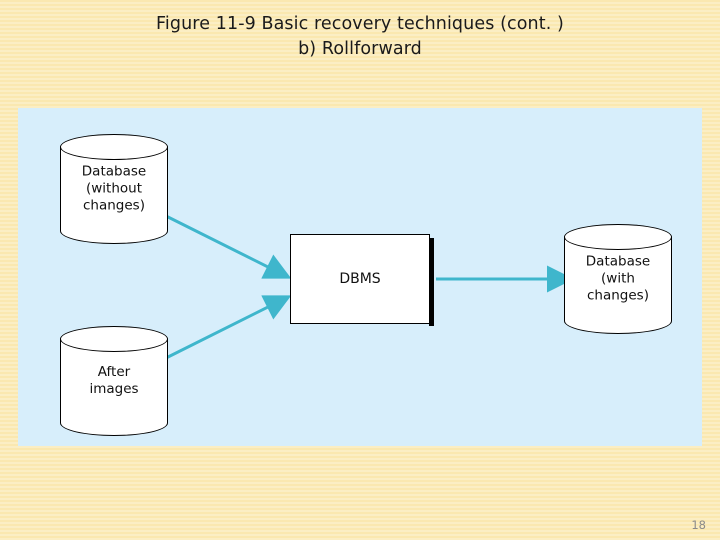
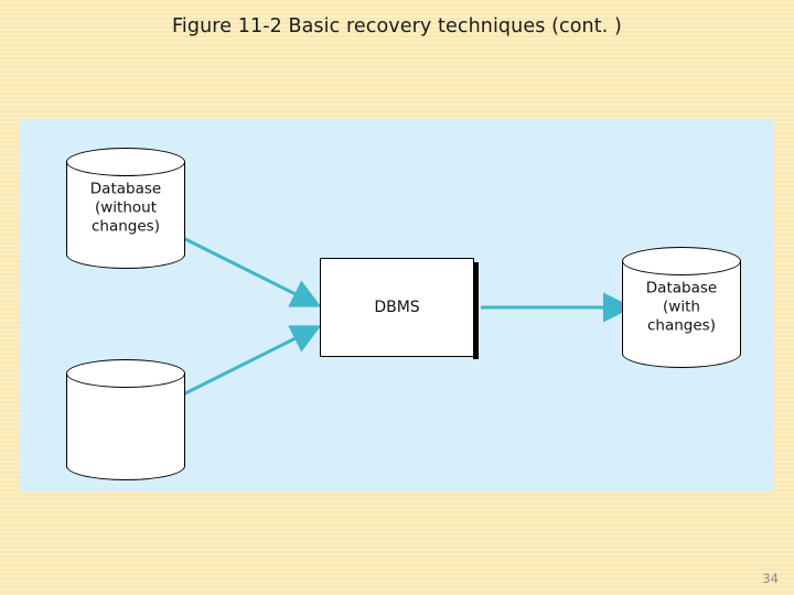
- Figure 11-9 Basic recovery techniques (cont. )
+ Figure 11-2 Basic recovery techniques (cont. )
- b) Rollforward
  Database
  (without
  changes)
- After
- images
  DBMS
  Database
  (with
  changes)
- 18
+ 34
